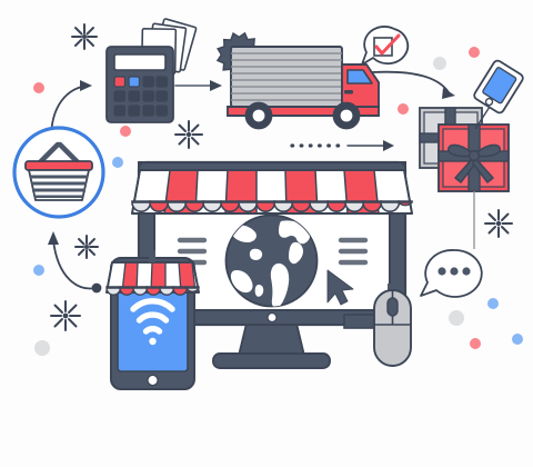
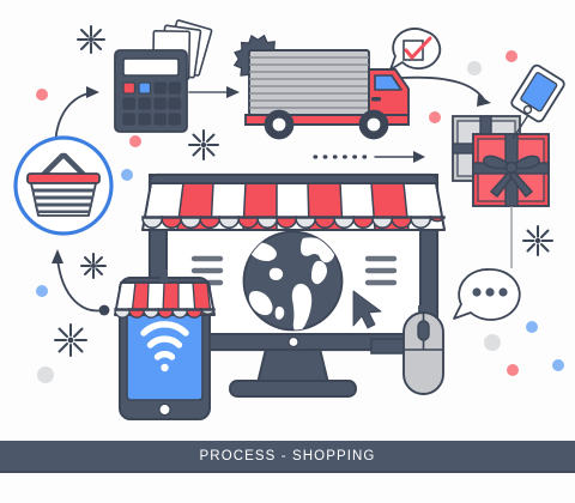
+ PROCESS - SHOPPING
